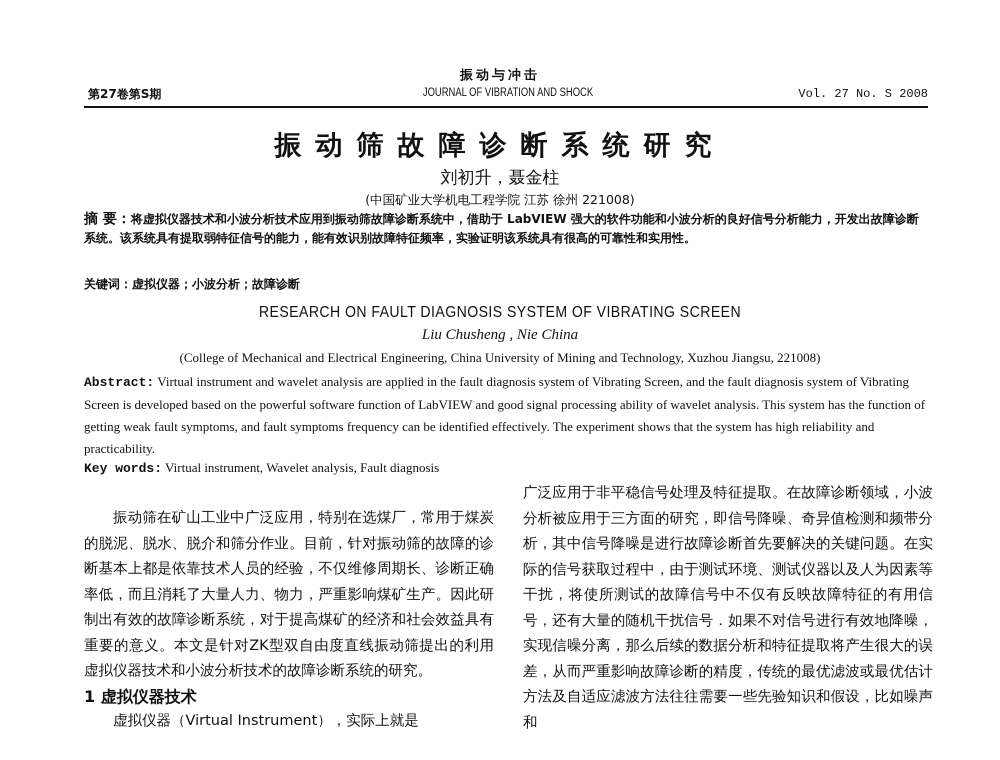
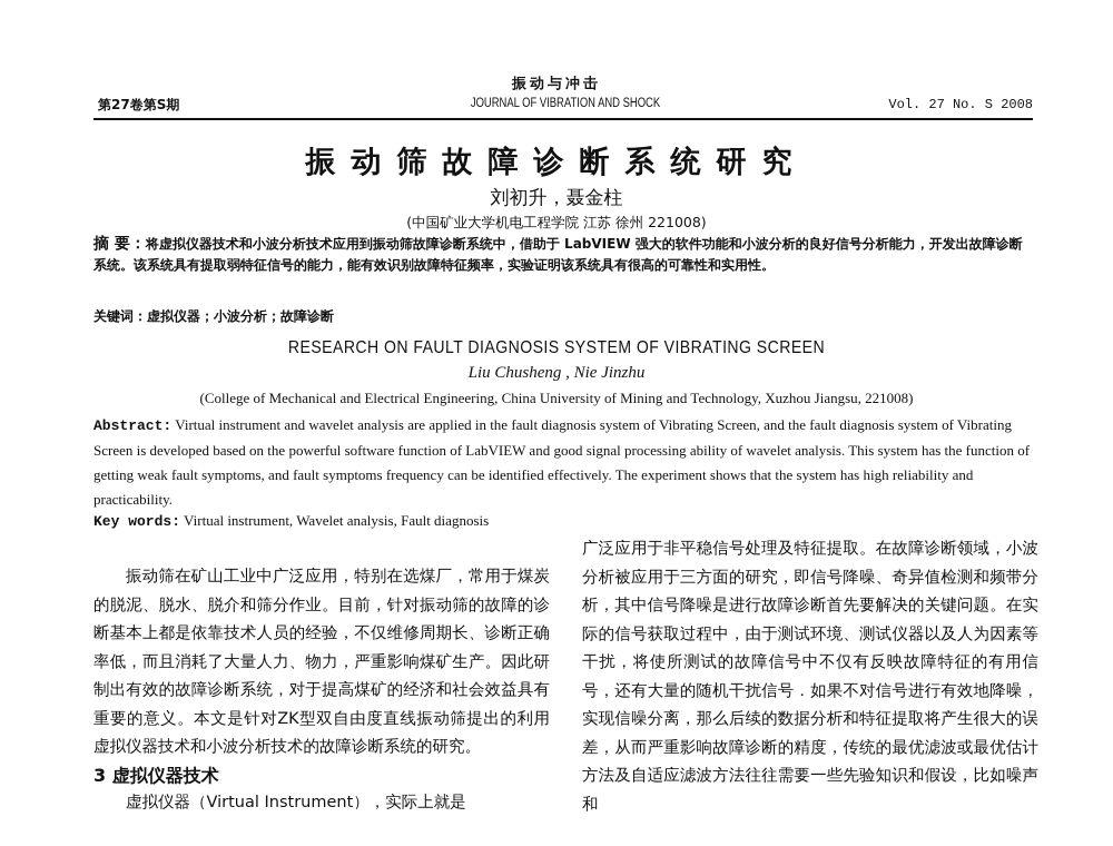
  振动与冲击
  第27卷第S期
  JOURNAL OF VIBRATION AND SHOCK
  Vol. 27 No. S 2008
  振动筛故障诊断系统研究
  刘初升，聂金柱
  (中国矿业大学机电工程学院 江苏 徐州 221008)
  摘 要：将虚拟仪器技术和小波分析技术应用到振动筛故障诊断系统中，借助于 LabVIEW 强大的软件功能和小波分析的良好信号分析能力，开发出故障诊断系统。该系统具有提取弱特征信号的能力，能有效识别故障特征频率，实验证明该系统具有很高的可靠性和实用性。
  关键词：虚拟仪器；小波分析；故障诊断
  RESEARCH ON FAULT DIAGNOSIS SYSTEM OF VIBRATING SCREEN
- Liu Chusheng , Nie China
+ Liu Chusheng , Nie Jinzhu
  (College of Mechanical and Electrical Engineering, China University of Mining and Technology, Xuzhou Jiangsu, 221008)
  Abstract: Virtual instrument and wavelet analysis are applied in the fault diagnosis system of Vibrating Screen, and the fault diagnosis system of Vibrating Screen is developed based on the powerful software function of LabVIEW and good signal processing ability of wavelet analysis. This system has the function of getting weak fault symptoms, and fault symptoms frequency can be identified effectively. The experiment shows that the system has high reliability and practicability.
  Key words: Virtual instrument, Wavelet analysis, Fault diagnosis
  振动筛在矿山工业中广泛应用，特别在选煤厂，常用于煤炭的脱泥、脱水、脱介和筛分作业。目前，针对振动筛的故障的诊断基本上都是依靠技术人员的经验，不仅维修周期长、诊断正确率低，而且消耗了大量人力、物力，严重影响煤矿生产。因此研制出有效的故障诊断系统，对于提高煤矿的经济和社会效益具有重要的意义。本文是针对ZK型双自由度直线振动筛提出的利用虚拟仪器技术和小波分析技术的故障诊断系统的研究。
- 1 虚拟仪器技术
+ 3 虚拟仪器技术
  虚拟仪器（Virtual Instrument），实际上就是
  广泛应用于非平稳信号处理及特征提取。在故障诊断领域，小波分析被应用于三方面的研究，即信号降噪、奇异值检测和频带分析，其中信号降噪是进行故障诊断首先要解决的关键问题。在实际的信号获取过程中，由于测试环境、测试仪器以及人为因素等干扰，将使所测试的故障信号中不仅有反映故障特征的有用信号，还有大量的随机干扰信号．如果不对信号进行有效地降噪，实现信噪分离，那么后续的数据分析和特征提取将产生很大的误差，从而严重影响故障诊断的精度，传统的最优滤波或最优估计方法及自适应滤波方法往往需要一些先验知识和假设，比如噪声和
